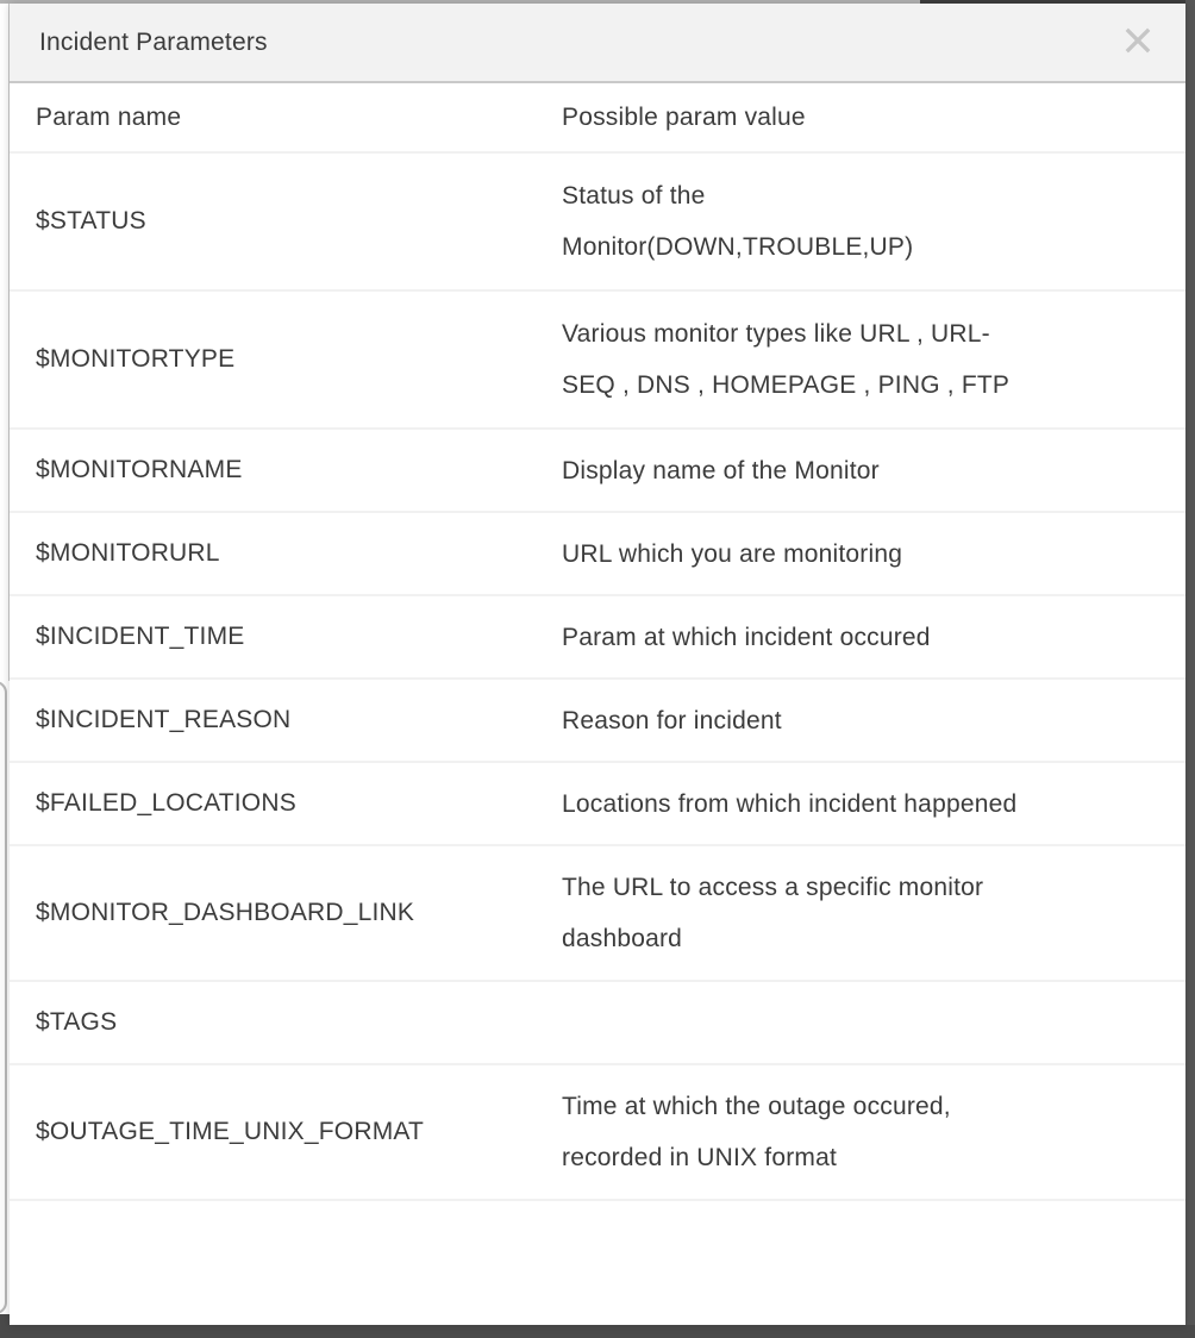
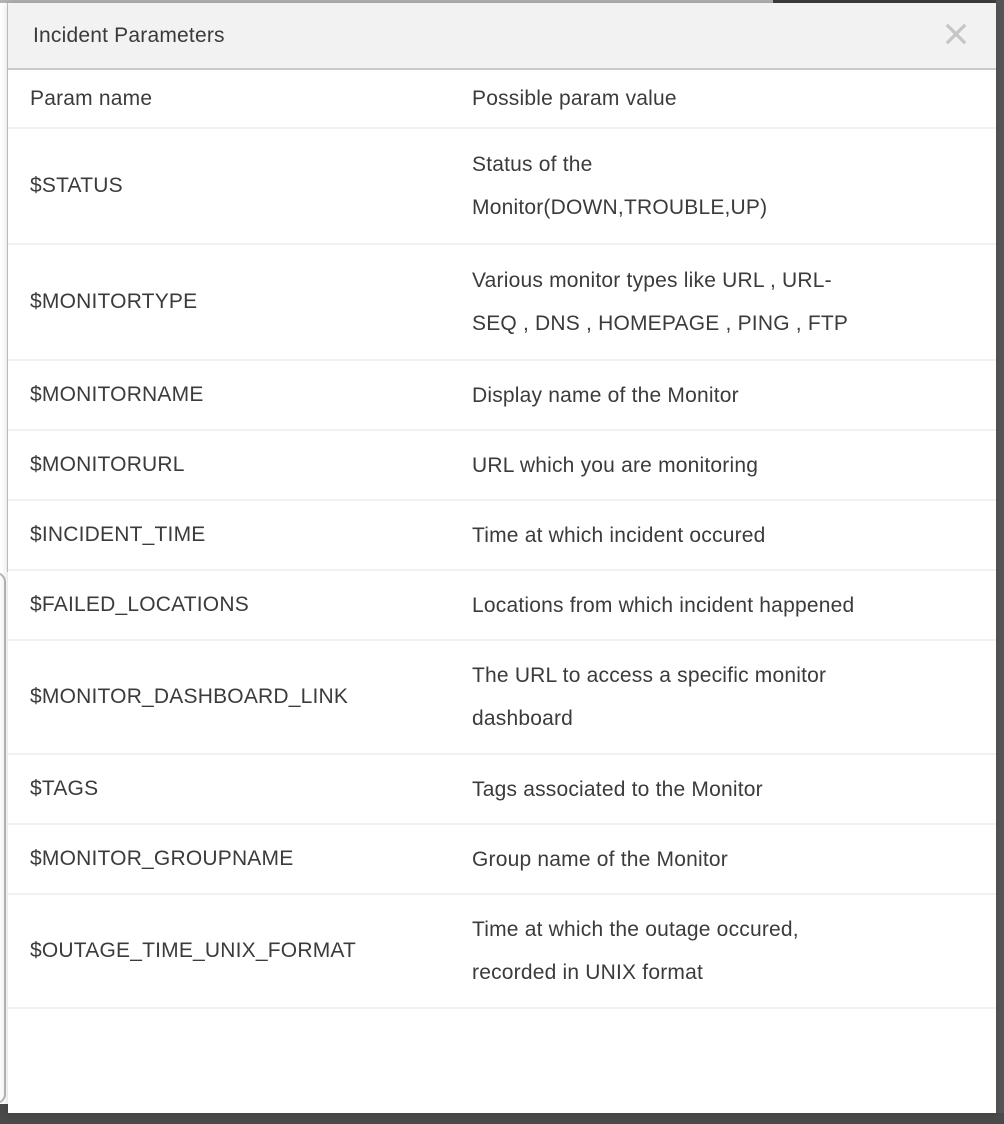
  Incident Parameters
  Param name
  Possible param value
  $STATUS
  Status of the
  Monitor(DOWN,TROUBLE,UP)
  $MONITORTYPE
  Various monitor types like URL , URL-
  SEQ , DNS , HOMEPAGE , PING , FTP
  $MONITORNAME
  Display name of the Monitor
  $MONITORURL
  URL which you are monitoring
  $INCIDENT_TIME
- Param at which incident occured
+ Time at which incident occured
- $INCIDENT_REASON
- Reason for incident
  $FAILED_LOCATIONS
  Locations from which incident happened
  $MONITOR_DASHBOARD_LINK
  The URL to access a specific monitor
  dashboard
  $TAGS
+ Tags associated to the Monitor
+ $MONITOR_GROUPNAME
+ Group name of the Monitor
  $OUTAGE_TIME_UNIX_FORMAT
  Time at which the outage occured,
  recorded in UNIX format
